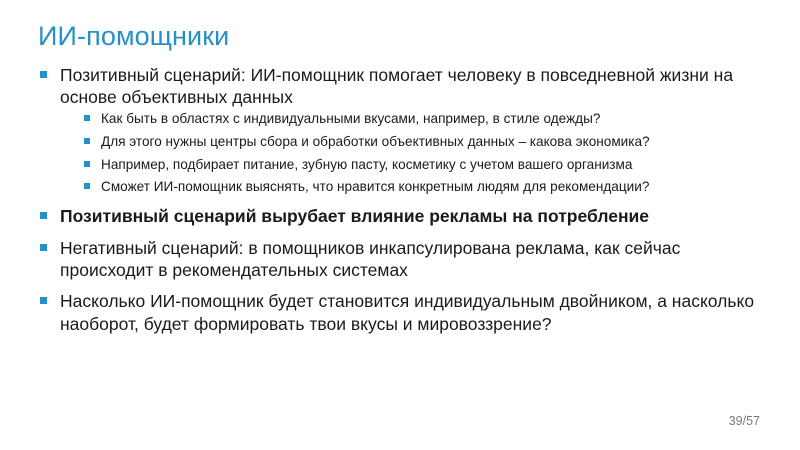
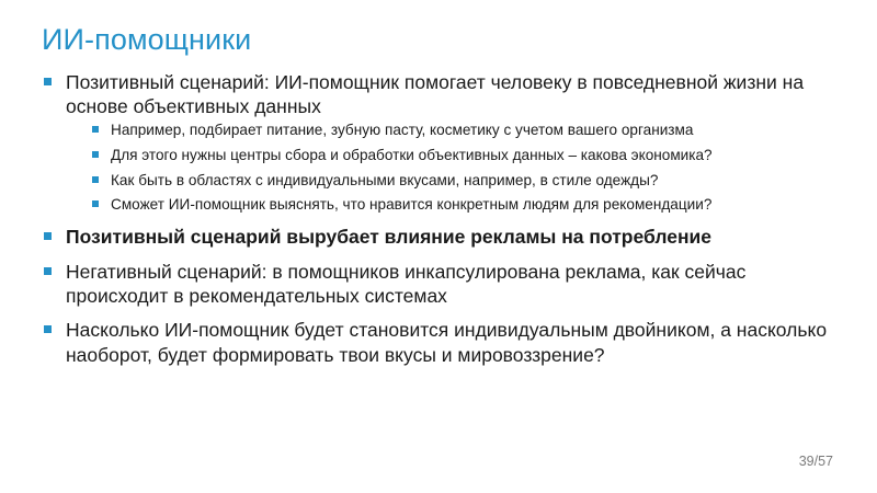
  ИИ-помощники
  Позитивный сценарий: ИИ-помощник помогает человеку в повседневной жизни на основе объективных данных
- Как быть в областях с индивидуальными вкусами, например, в стиле одежды?
+ Например, подбирает питание, зубную пасту, косметику с учетом вашего организма
  Для этого нужны центры сбора и обработки объективных данных – какова экономика?
- Например, подбирает питание, зубную пасту, косметику с учетом вашего организма
+ Как быть в областях с индивидуальными вкусами, например, в стиле одежды?
  Сможет ИИ-помощник выяснять, что нравится конкретным людям для рекомендации?
  Позитивный сценарий вырубает влияние рекламы на потребление
  Негативный сценарий: в помощников инкапсулирована реклама, как сейчас происходит в рекомендательных системах
  Насколько ИИ-помощник будет становится индивидуальным двойником, а насколько наоборот, будет формировать твои вкусы и мировоззрение?
  39/57
